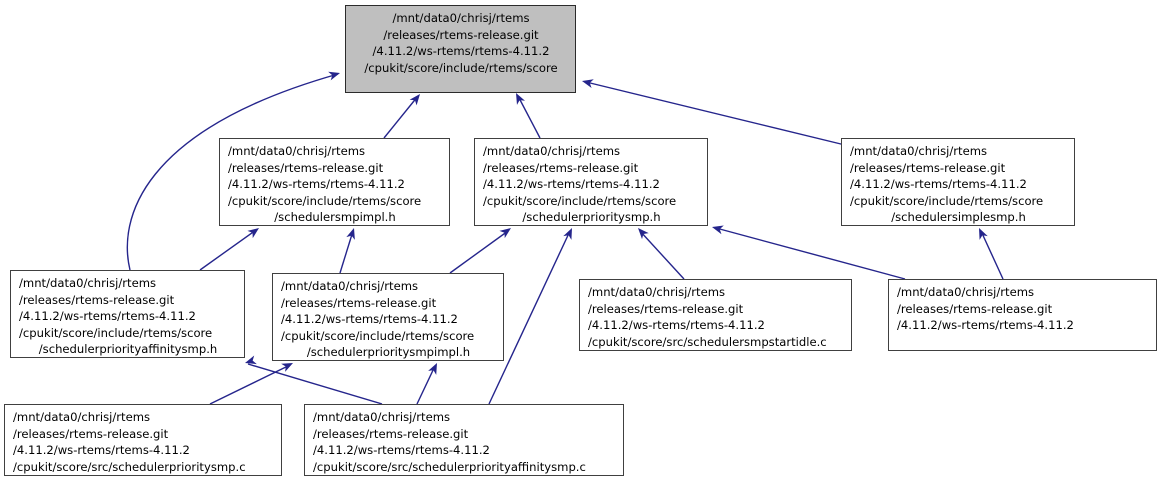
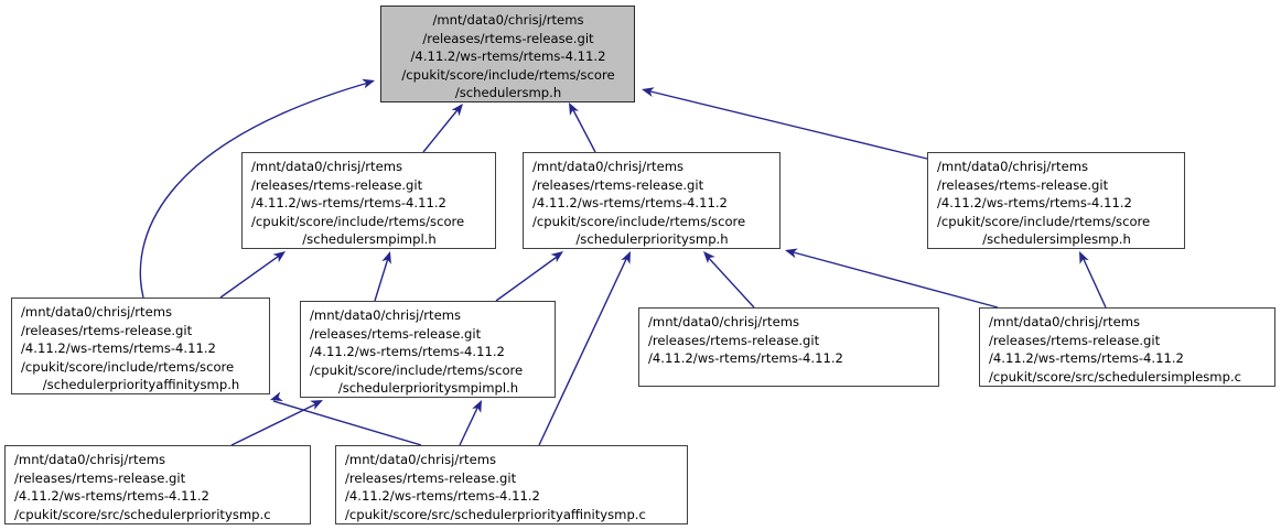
  /mnt/data0/chrisj/rtems
  /releases/rtems-release.git
  /4.11.2/ws-rtems/rtems-4.11.2
  /cpukit/score/include/rtems/score
+ /schedulersmp.h
  /mnt/data0/chrisj/rtems
  /releases/rtems-release.git
  /4.11.2/ws-rtems/rtems-4.11.2
  /cpukit/score/include/rtems/score
  /schedulersmpimpl.h
  /mnt/data0/chrisj/rtems
  /releases/rtems-release.git
  /4.11.2/ws-rtems/rtems-4.11.2
  /cpukit/score/include/rtems/score
  /schedulerprioritysmp.h
  /mnt/data0/chrisj/rtems
  /releases/rtems-release.git
  /4.11.2/ws-rtems/rtems-4.11.2
  /cpukit/score/include/rtems/score
  /schedulersimplesmp.h
  /mnt/data0/chrisj/rtems
  /releases/rtems-release.git
  /4.11.2/ws-rtems/rtems-4.11.2
  /cpukit/score/include/rtems/score
  /schedulerpriorityaffinitysmp.h
  /mnt/data0/chrisj/rtems
  /releases/rtems-release.git
  /4.11.2/ws-rtems/rtems-4.11.2
  /cpukit/score/include/rtems/score
  /schedulerprioritysmpimpl.h
  /mnt/data0/chrisj/rtems
  /releases/rtems-release.git
  /4.11.2/ws-rtems/rtems-4.11.2
- /cpukit/score/src/schedulersmpstartidle.c
  /mnt/data0/chrisj/rtems
  /releases/rtems-release.git
  /4.11.2/ws-rtems/rtems-4.11.2
+ /cpukit/score/src/schedulersimplesmp.c
  /mnt/data0/chrisj/rtems
  /releases/rtems-release.git
  /4.11.2/ws-rtems/rtems-4.11.2
  /cpukit/score/src/schedulerprioritysmp.c
  /mnt/data0/chrisj/rtems
  /releases/rtems-release.git
  /4.11.2/ws-rtems/rtems-4.11.2
  /cpukit/score/src/schedulerpriorityaffinitysmp.c
